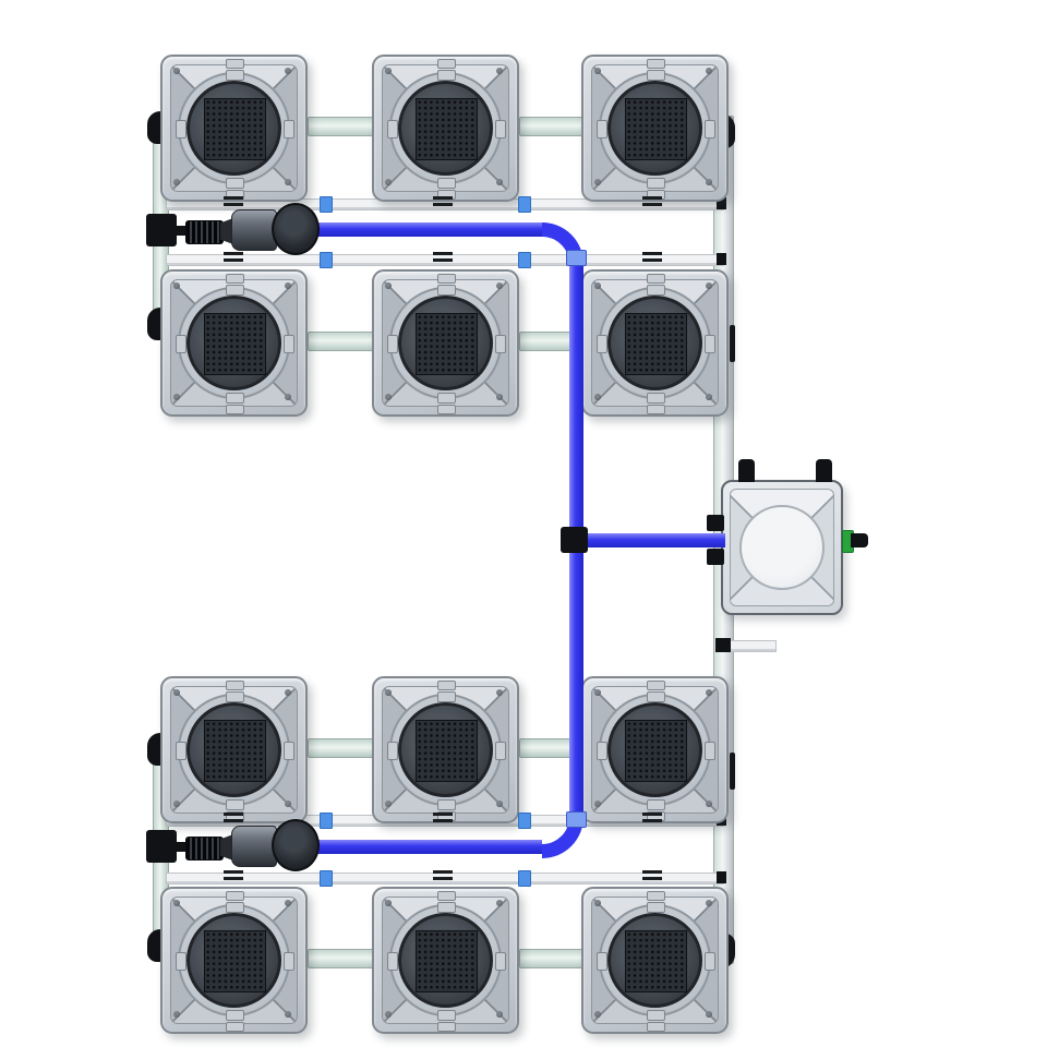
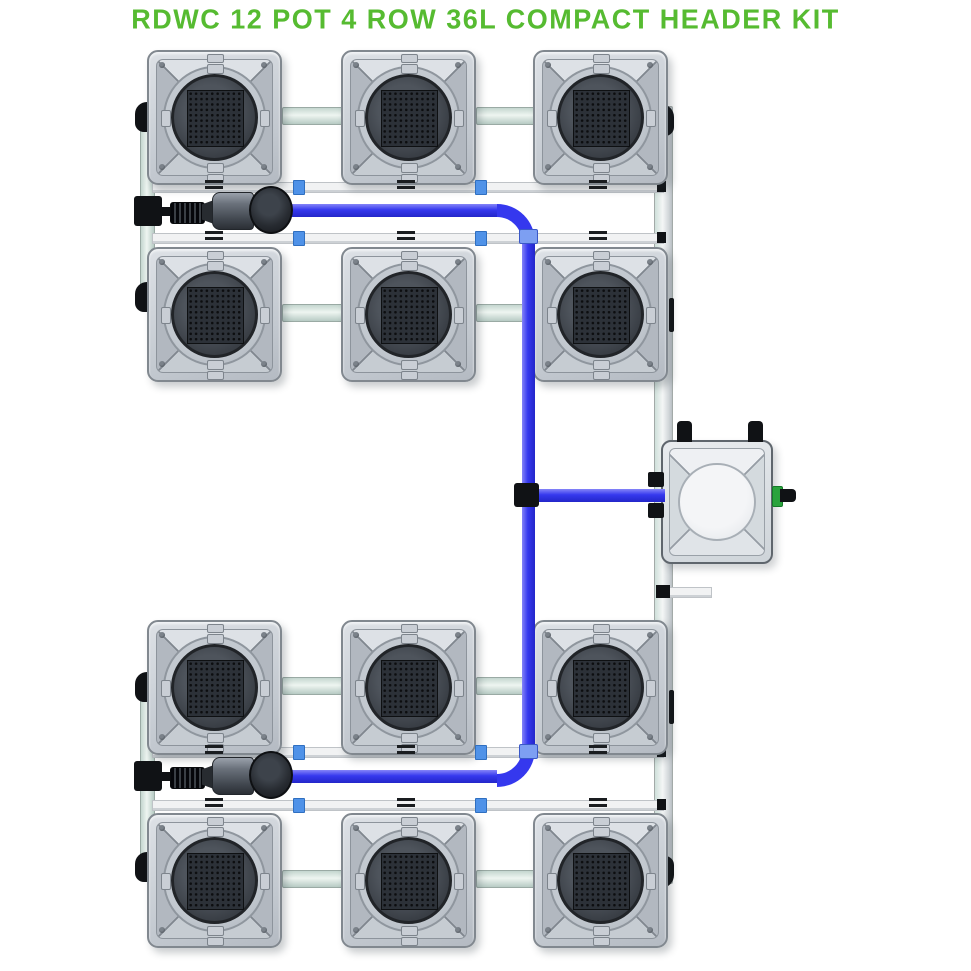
+ RDWC 12 POT 4 ROW 36L COMPACT HEADER KIT
